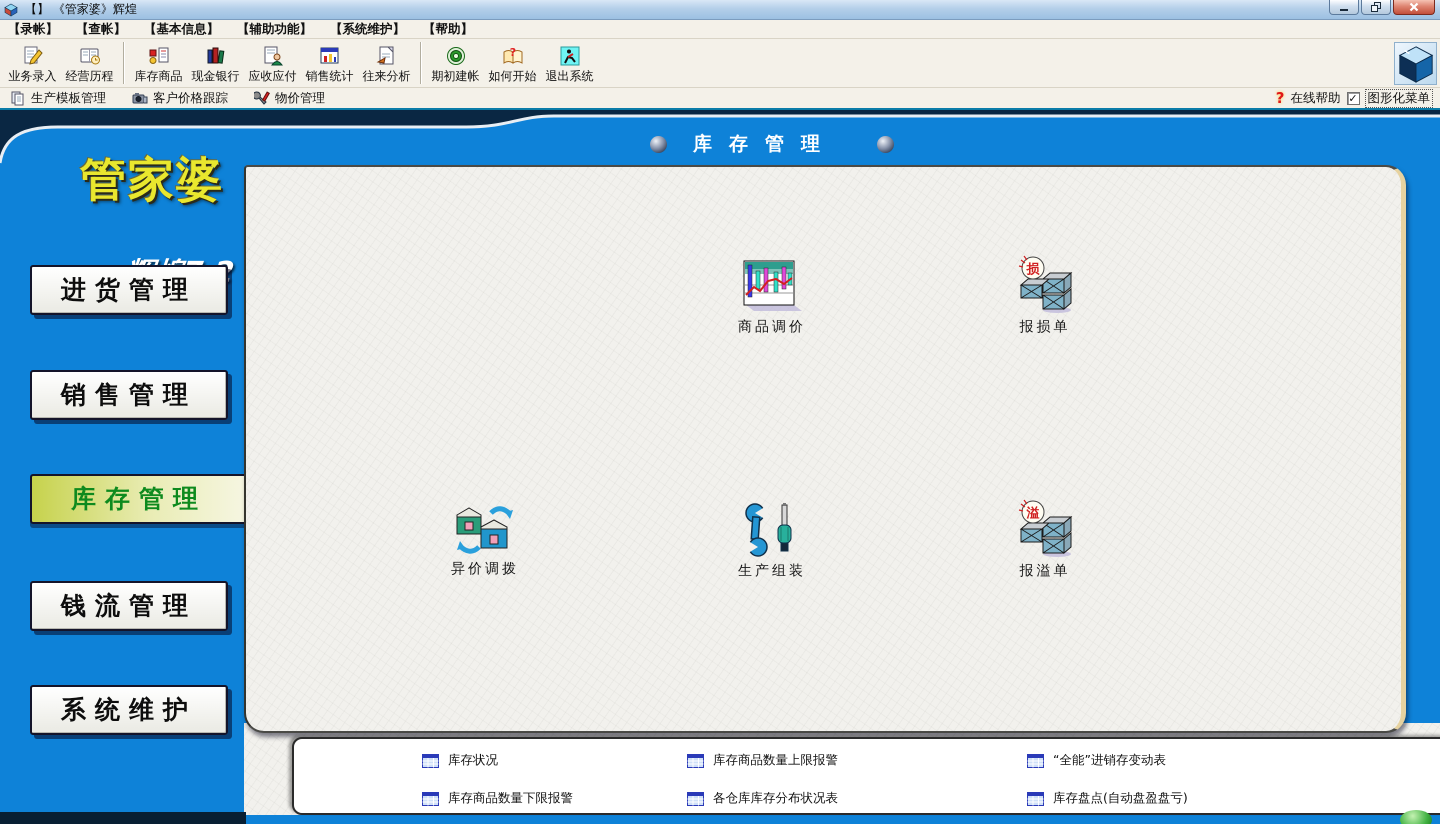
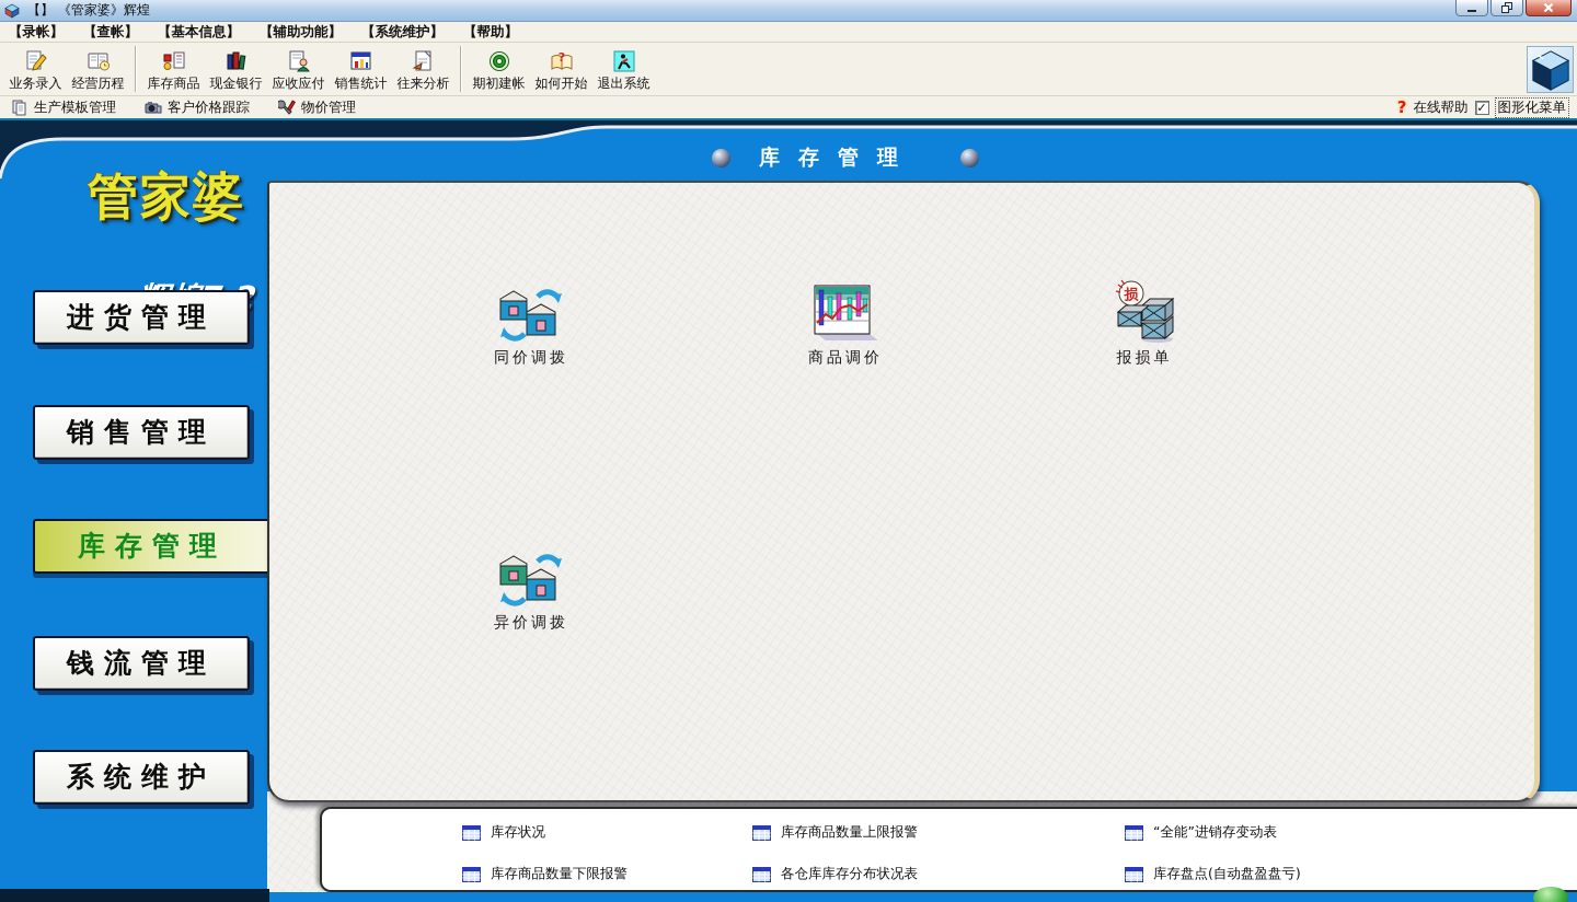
  【】 《管家婆》辉煌
  【录帐】
  【查帐】
  【基本信息】
  【辅助功能】
  【系统维护】
  【帮助】
  业务录入
  经营历程
  库存商品
  现金银行
  应收应付
  销售统计
  往来分析
  期初建帐
  ?
  如何开始
  退出系统
  生产模板管理
  客户价格跟踪
  物价管理
  ?
  在线帮助
  ✓
  图形化菜单
  管家婆
  进货管理
  销售管理
  库存管理
  钱流管理
  系统维护
  库存管理
+ 同价调拨
  商品调价
  损
  报损单
  异价调拨
- 生产组装
- 溢
- 报溢单
  库存状况
  库存商品数量上限报警
  “全能”进销存变动表
  库存商品数量下限报警
  各仓库库存分布状况表
  库存盘点(自动盘盈盘亏)
